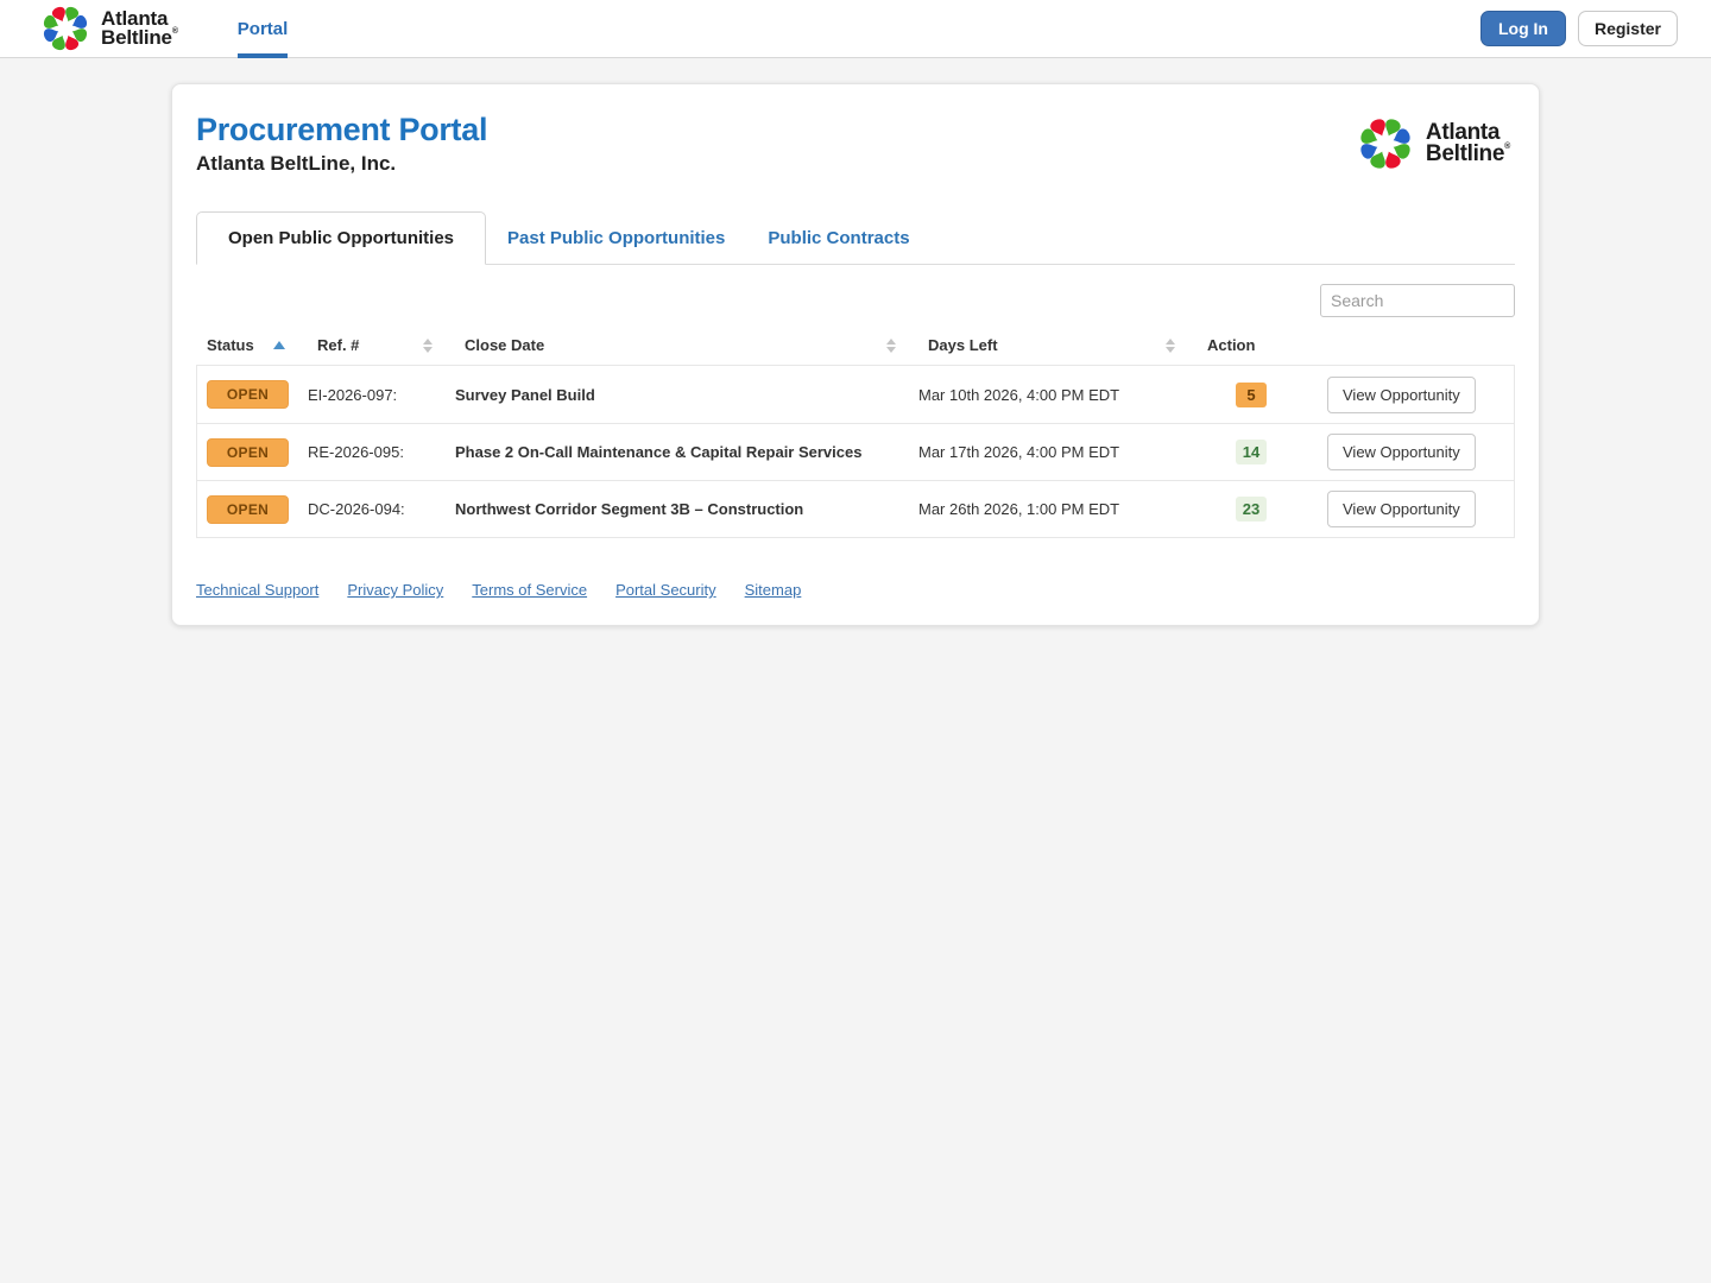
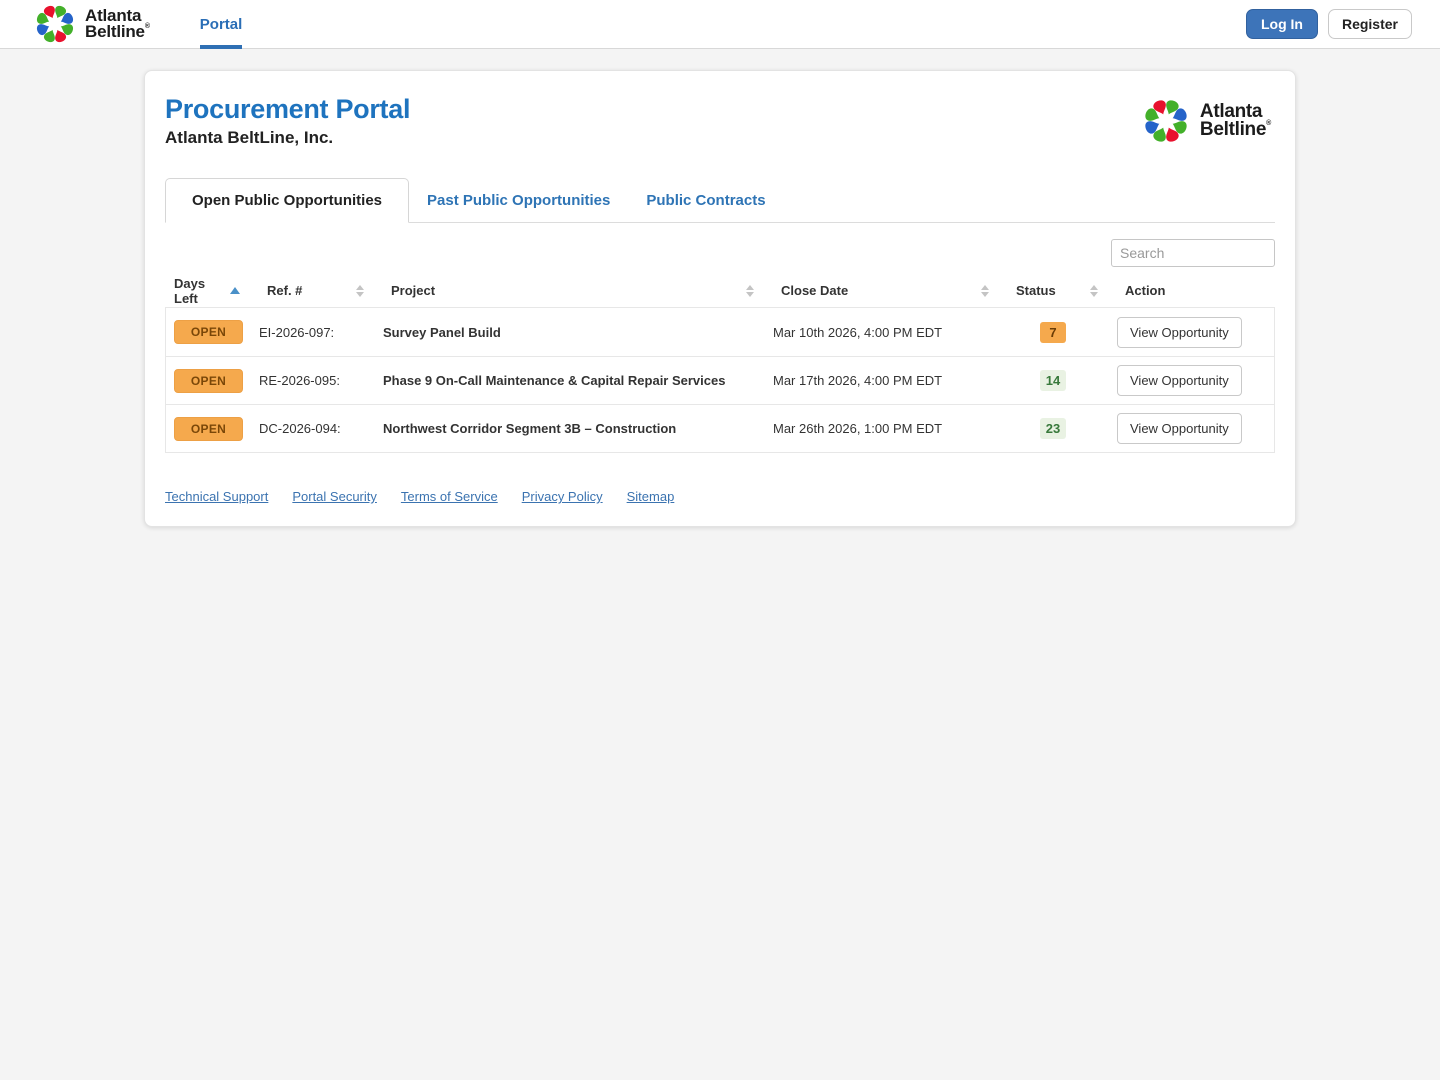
  Atlanta
  Beltline
  Portal
  Log In
  Register
  Procurement Portal
  Atlanta BeltLine, Inc.
  Atlanta
  Beltline
  Open Public Opportunities
  Past Public Opportunities
  Public Contracts
  Search
- Status
+ Days Left
  Ref. #
+ Project
  Close Date
- Days Left
+ Status
  Action
  OPEN
  EI-2026-097:
  Survey Panel Build
  Mar 10th 2026, 4:00 PM EDT
- 5
+ 7
  View Opportunity
  OPEN
  RE-2026-095:
- Phase 2 On-Call Maintenance & Capital Repair Services
+ Phase 9 On-Call Maintenance & Capital Repair Services
  Mar 17th 2026, 4:00 PM EDT
  14
  View Opportunity
  OPEN
  DC-2026-094:
  Northwest Corridor Segment 3B – Construction
  Mar 26th 2026, 1:00 PM EDT
  23
  View Opportunity
  Technical Support
- Privacy Policy
+ Portal Security
  Terms of Service
- Portal Security
+ Privacy Policy
  Sitemap
